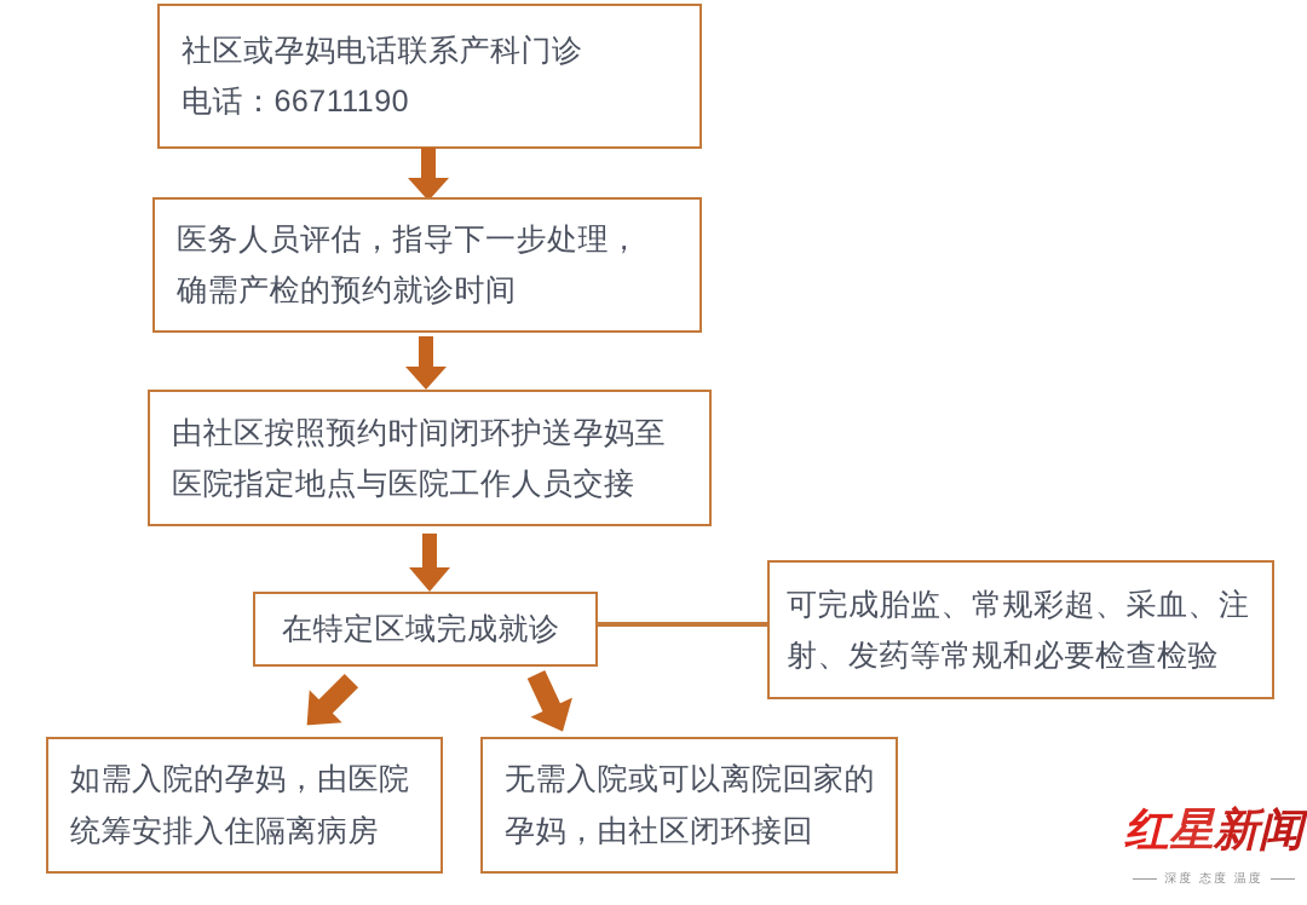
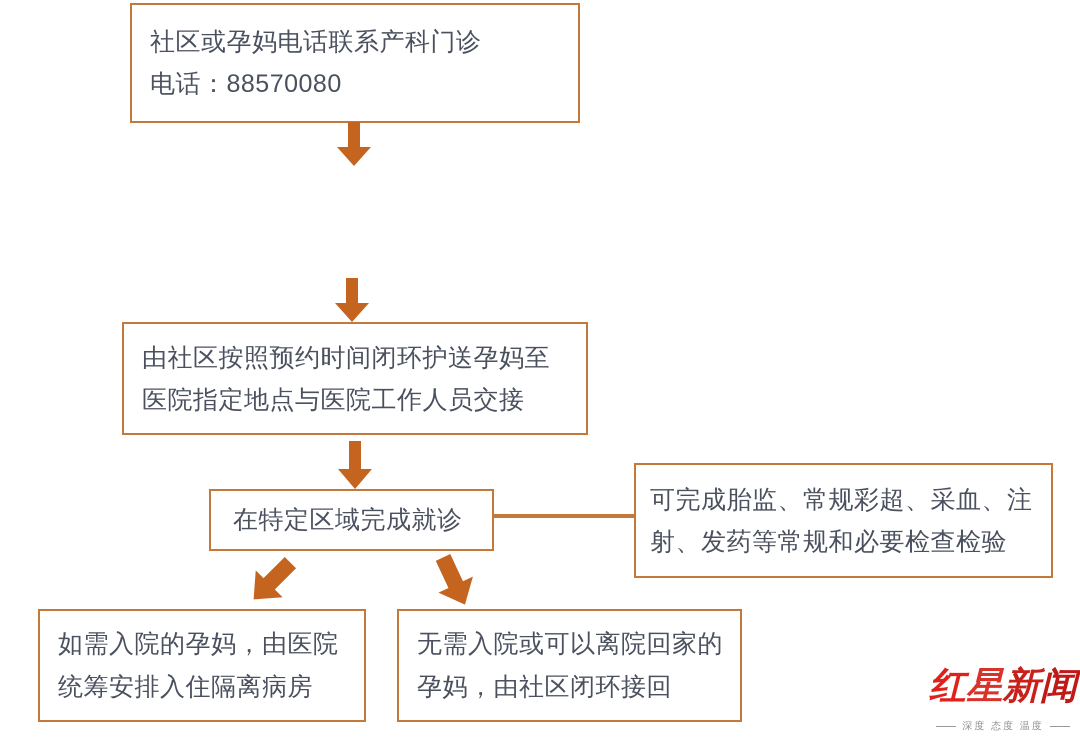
  社区或孕妈电话联系产科门诊
- 电话：66711190
+ 电话：88570080
- 医务人员评估，指导下一步处理，
- 确需产检的预约就诊时间
  由社区按照预约时间闭环护送孕妈至
  医院指定地点与医院工作人员交接
  在特定区域完成就诊
  可完成胎监、常规彩超、采血、注
  射、发药等常规和必要检查检验
  如需入院的孕妈，由医院
  统筹安排入住隔离病房
  无需入院或可以离院回家的
  孕妈，由社区闭环接回
  红
  星
  新
  闻
  深度 态度 温度
